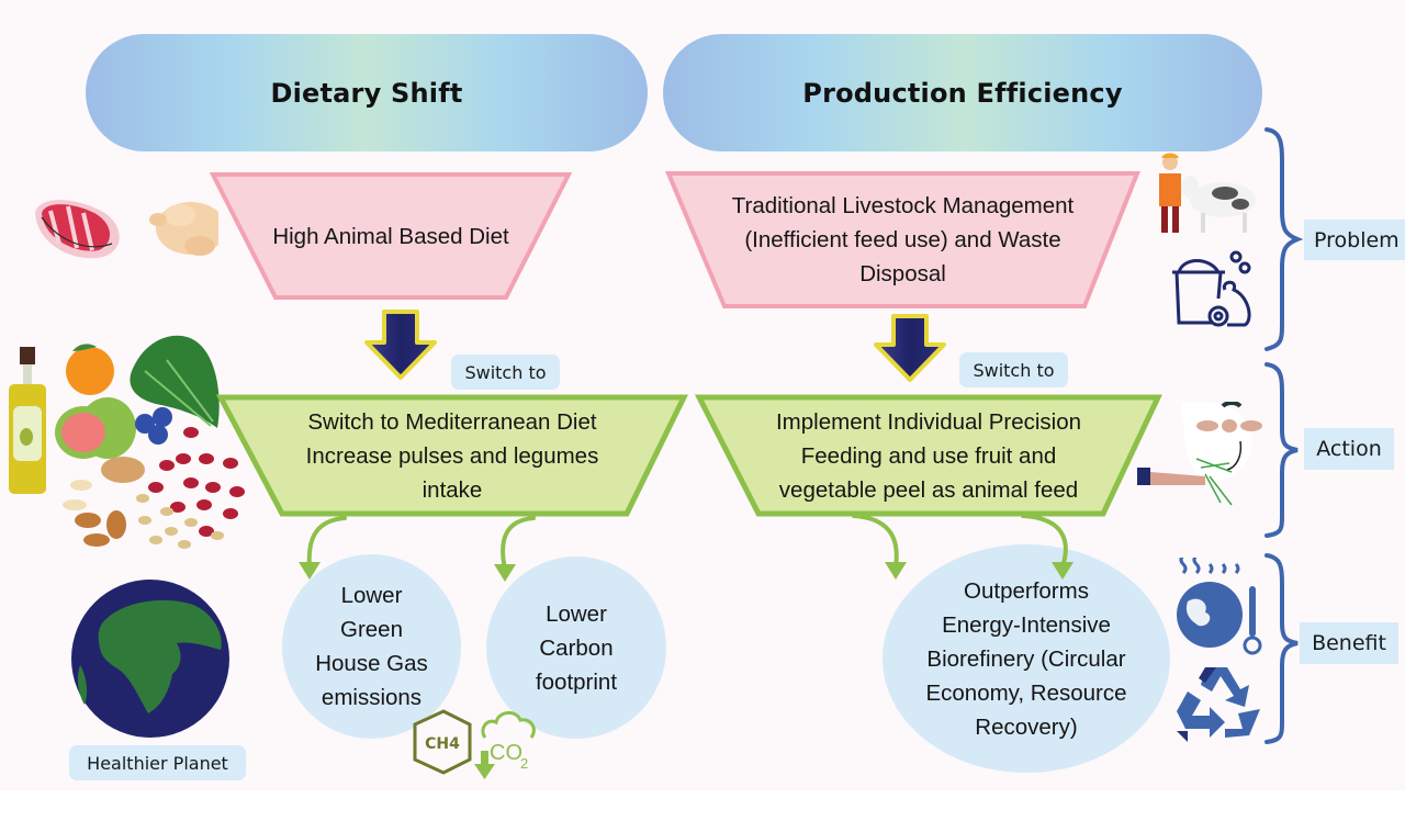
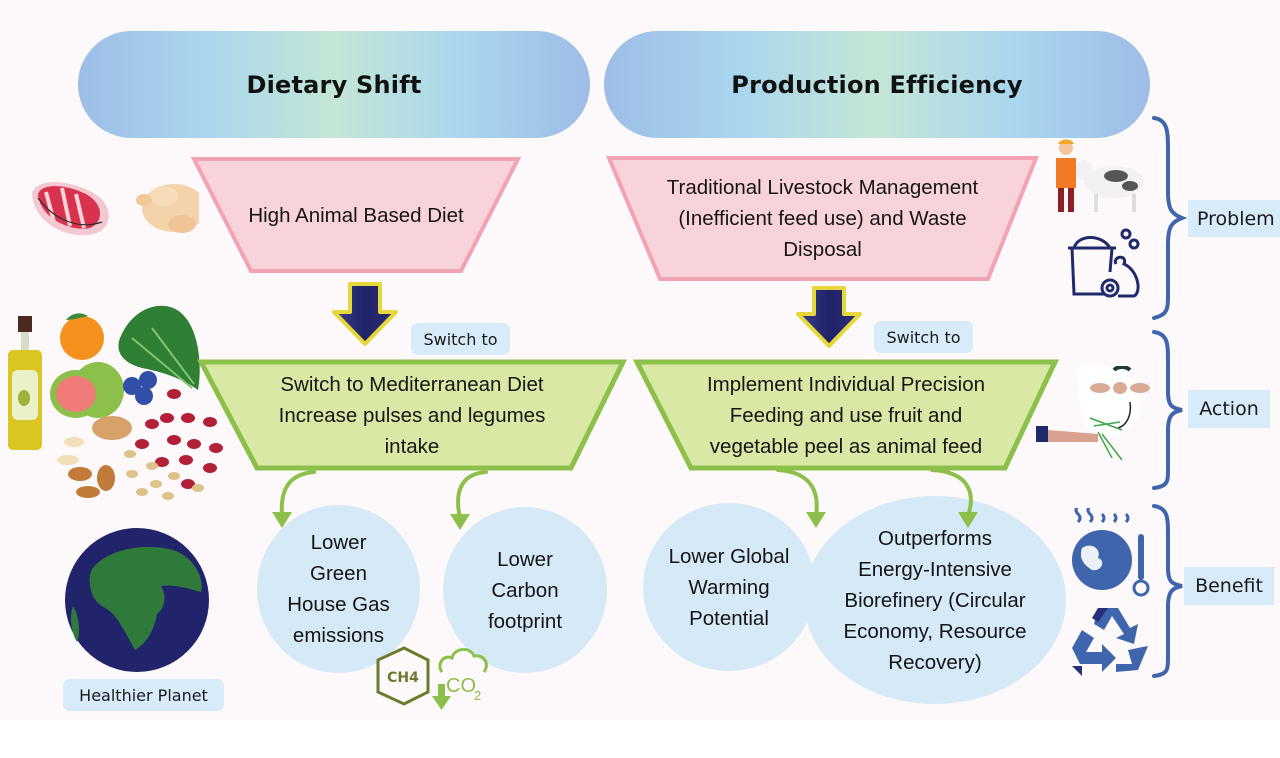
  Dietary Shift
  Production Efficiency
  High Animal Based Diet
  Traditional Livestock Management
  (Inefficient feed use) and Waste
  Disposal
  Switch to
  Switch to
  Switch to Mediterranean Diet
  Increase pulses and legumes
  intake
  Implement Individual Precision
  Feeding and use fruit and
  vegetable peel as animal feed
  Lower
  Green
  House Gas
  emissions
  Lower
  Carbon
  footprint
+ Lower Global
+ Warming
+ Potential
  Outperforms
  Energy-Intensive
  Biorefinery (Circular
  Economy, Resource
  Recovery)
  CH4
  CO
  2
  Healthier Planet
  Problem
  Action
  Benefit
